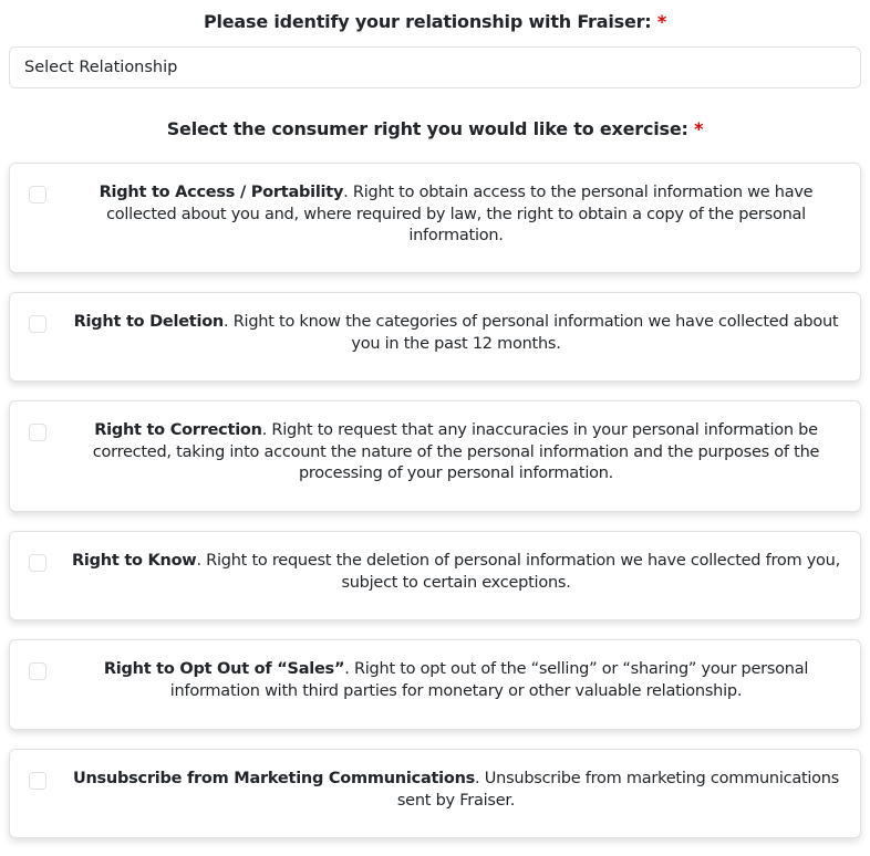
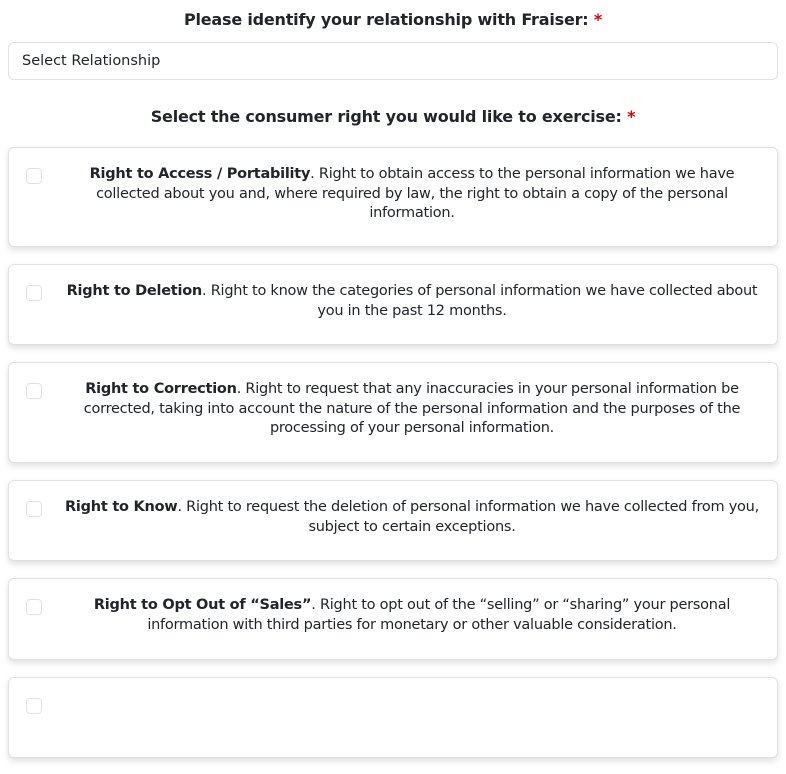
  Please identify your relationship with Fraiser: *
  Select Relationship
  Select the consumer right you would like to exercise: *
  Right to Access / Portability. Right to obtain access to the personal information we have collected about you and, where required by law, the right to obtain a copy of the personal information.
  Right to Deletion. Right to know the categories of personal information we have collected about you in the past 12 months.
  Right to Correction. Right to request that any inaccuracies in your personal information be corrected, taking into account the nature of the personal information and the purposes of the processing of your personal information.
  Right to Know. Right to request the deletion of personal information we have collected from you, subject to certain exceptions.
- Right to Opt Out of “Sales”. Right to opt out of the “selling” or “sharing” your personal information with third parties for monetary or other valuable relationship.
+ Right to Opt Out of “Sales”. Right to opt out of the “selling” or “sharing” your personal information with third parties for monetary or other valuable consideration.
- Unsubscribe from Marketing Communications. Unsubscribe from marketing communications sent by Fraiser.
